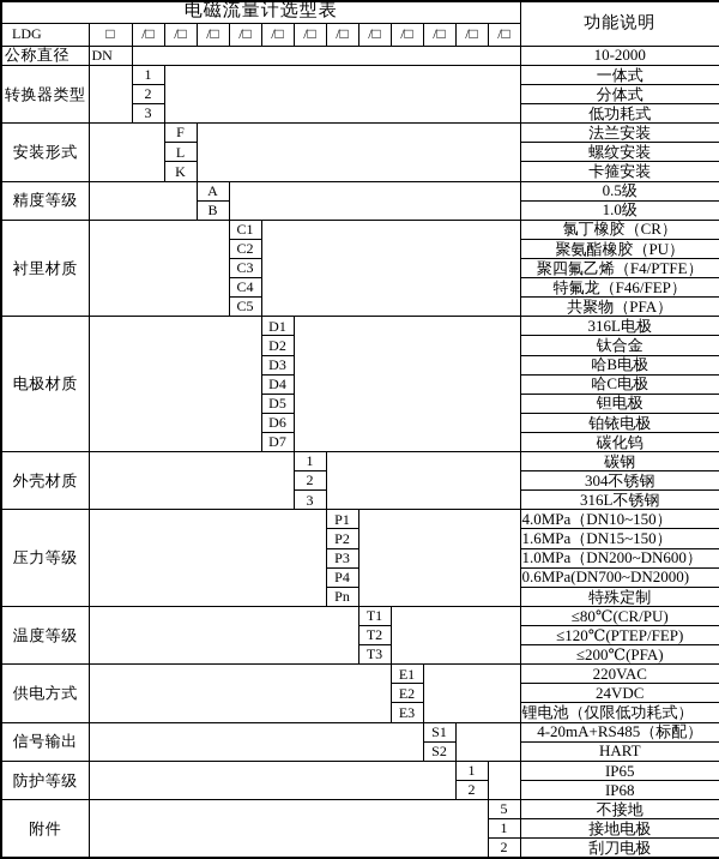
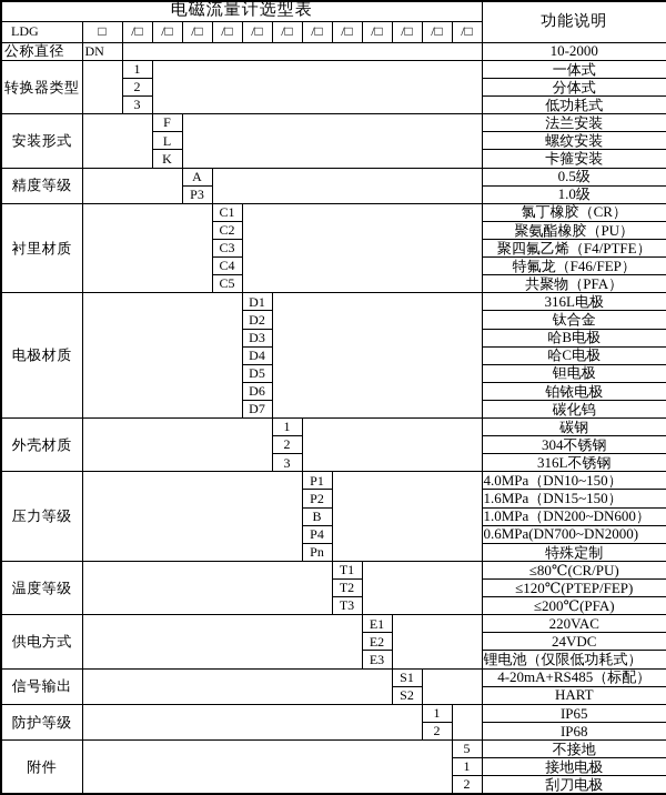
  电磁流量计选型表	功能说明
  LDG	□	/□	/□	/□	/□	/□	/□	/□	/□	/□	/□	/□	/□
  公称直径	DN		10-2000
  转换器类型		1		一体式
  2	分体式
  3	低功耗式
  安装形式		F		法兰安装
  L	螺纹安装
  K	卡箍安装
  精度等级		A		0.5级
- B	1.0级
+ P3	1.0级
  衬里材质		C1		氯丁橡胶（CR）
  C2	聚氨酯橡胶（PU）
  C3	聚四氟乙烯（F4/PTFE）
  C4	特氟龙（F46/FEP）
  C5	共聚物（PFA）
  电极材质		D1		316L电极
  D2	钛合金
  D3	哈B电极
  D4	哈C电极
  D5	钽电极
  D6	铂铱电极
  D7	碳化钨
  外壳材质		1		碳钢
  2	304不锈钢
  3	316L不锈钢
  压力等级		P1		4.0MPa（DN10~150）
  P2	1.6MPa（DN15~150）
- P3	1.0MPa（DN200~DN600）
+ B	1.0MPa（DN200~DN600）
  P4	0.6MPa(DN700~DN2000)
  Pn	特殊定制
  温度等级		T1		≤80℃(CR/PU)
  T2	≤120℃(PTEP/FEP)
  T3	≤200℃(PFA)
  供电方式		E1		220VAC
  E2	24VDC
  E3	锂电池（仅限低功耗式）
  信号输出		S1		4-20mA+RS485（标配）
  S2	HART
  防护等级		1		IP65
  2	IP68
  附件		5	不接地
  1	接地电极
  2	刮刀电极
